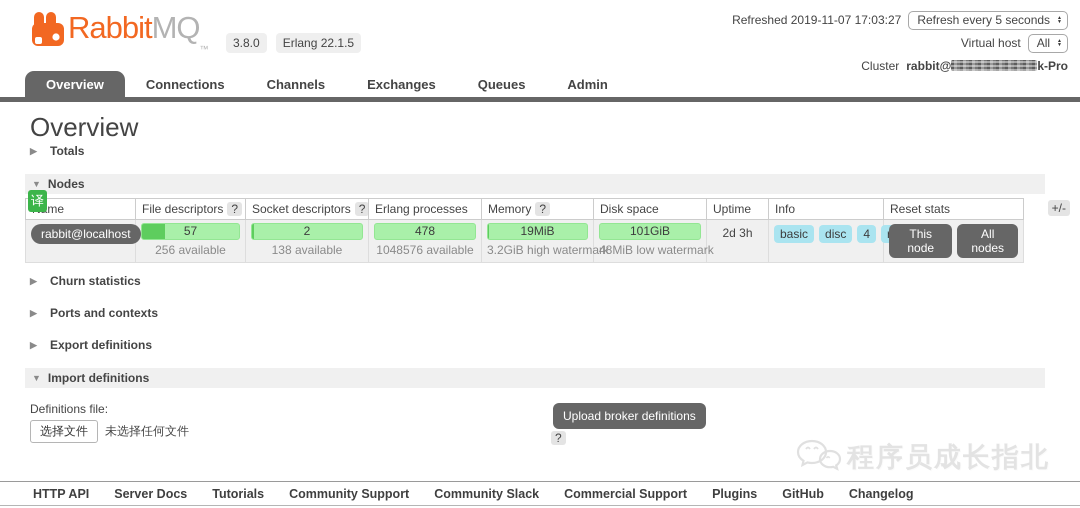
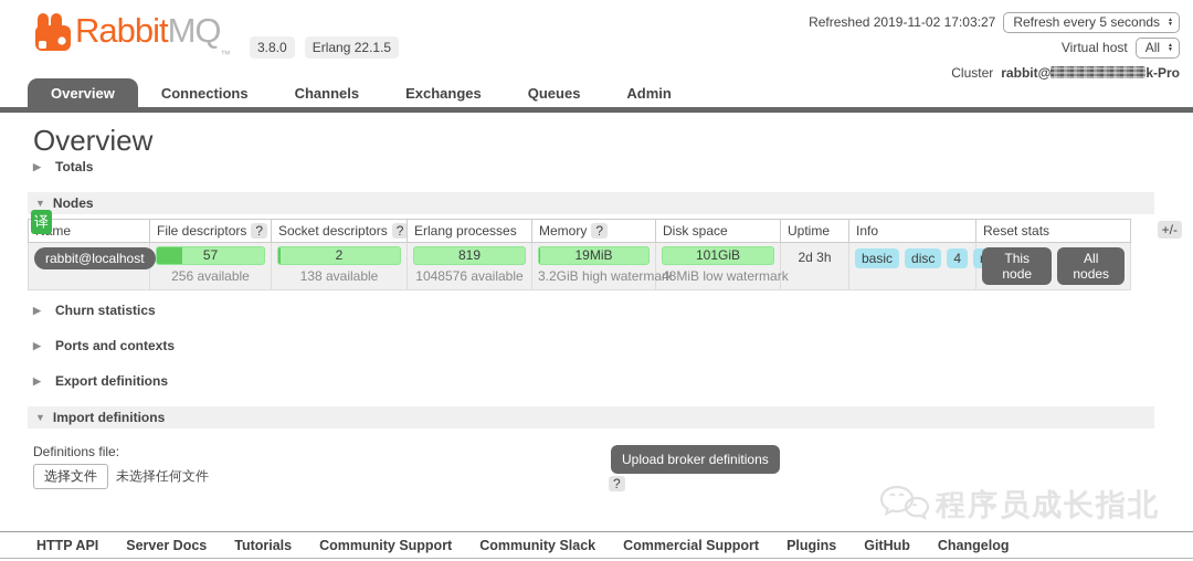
  RabbitMQ™
  3.8.0
  Erlang 22.1.5
- Refreshed 2019-11-07 17:03:27
+ Refreshed 2019-11-02 17:03:27
  Refresh every 5 seconds
  Virtual host
  All
  Cluster
  rabbit@ k-Pro
  Overview
  Connections
  Channels
  Exchanges
  Queues
  Admin
  Overview
  ▶
  Totals
  ▼
  Nodes
  译
  +/-
  me	File descriptors ?	Socket descriptors ?	Erlang processes	Memory ?	Disk space	Uptime	Info	Reset stats
- rabbit@localhost	57 256 available	2 138 available	478 1048576 available	19MiB 3.2GiB high waterma	101GiB 48MiB low watermark	2d 3h	basic disc 4	This node All nodes
+ rabbit@localhost	57 256 available	2 138 available	819 1048576 available	19MiB 3.2GiB high waterma	101GiB 48MiB low watermark	2d 3h	basic disc 4	This node All nodes
  ▶
  Churn statistics
  ▶
  Ports and contexts
  ▶
  Export definitions
  ▼
  Import definitions
  Definitions file:
  选择文件
  未选择任何文件
  Upload broker definitions
  ?
  程序员成长指北
  HTTP API
  Server Docs
  Tutorials
  Community Support
  Community Slack
  Commercial Support
  Plugins
  GitHub
  Changelog
